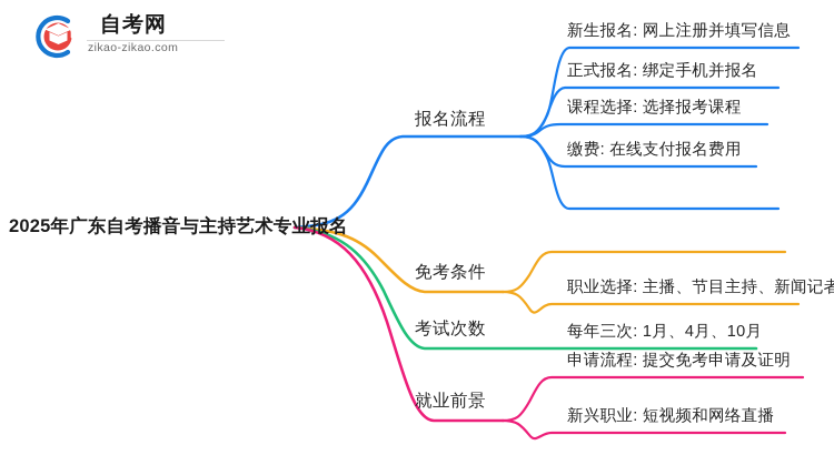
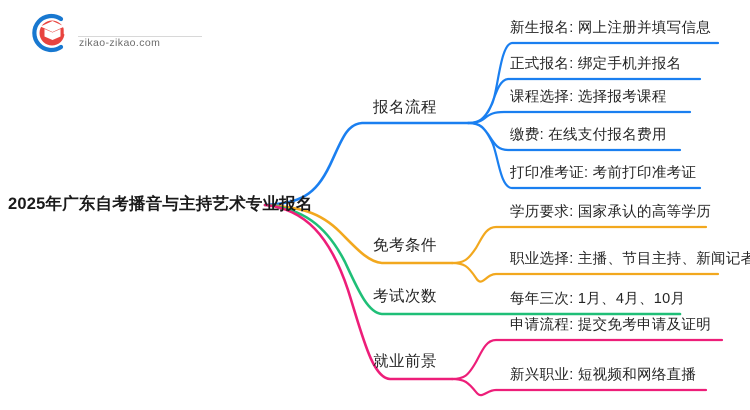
- 自考网
  zikao-zikao.com
  2025年广东自考播音与主持艺术专业报名
  报名流程
  免考条件
  考试次数
  就业前景
  新生报名: 网上注册并填写信息
  正式报名: 绑定手机并报名
  课程选择: 选择报考课程
  缴费: 在线支付报名费用
+ 打印准考证: 考前打印准考证
+ 学历要求: 国家承认的高等学历
  职业选择: 主播、节目主持、新闻记者
  每年三次: 1月、4月、10月
  申请流程: 提交免考申请及证明
  新兴职业: 短视频和网络直播
